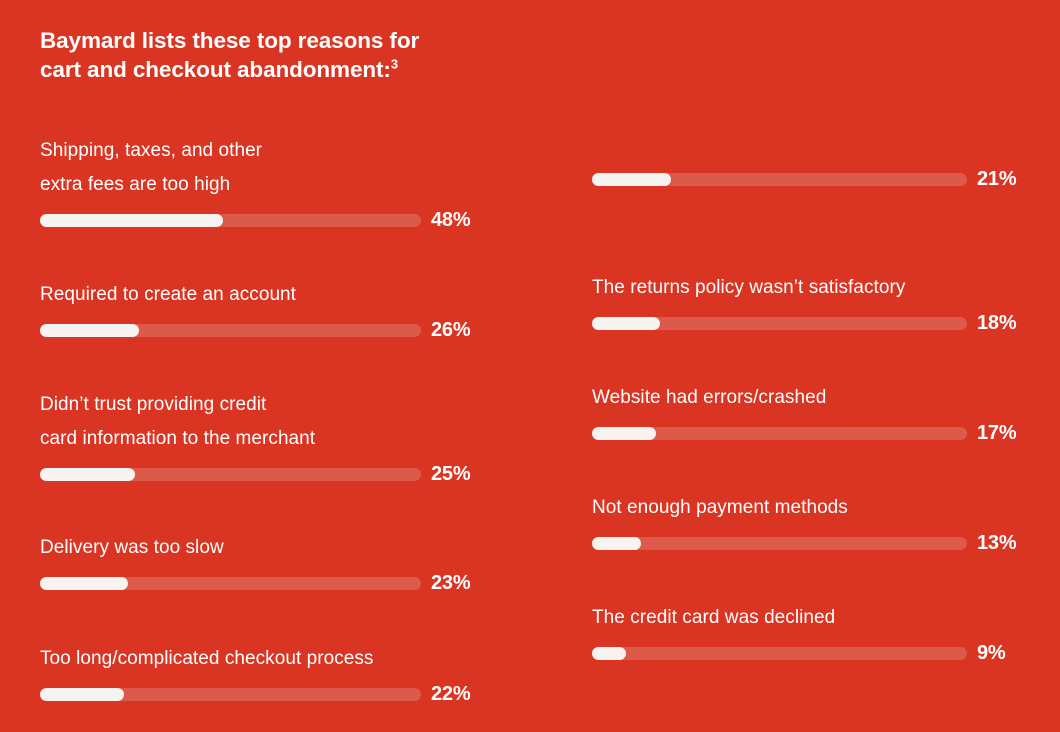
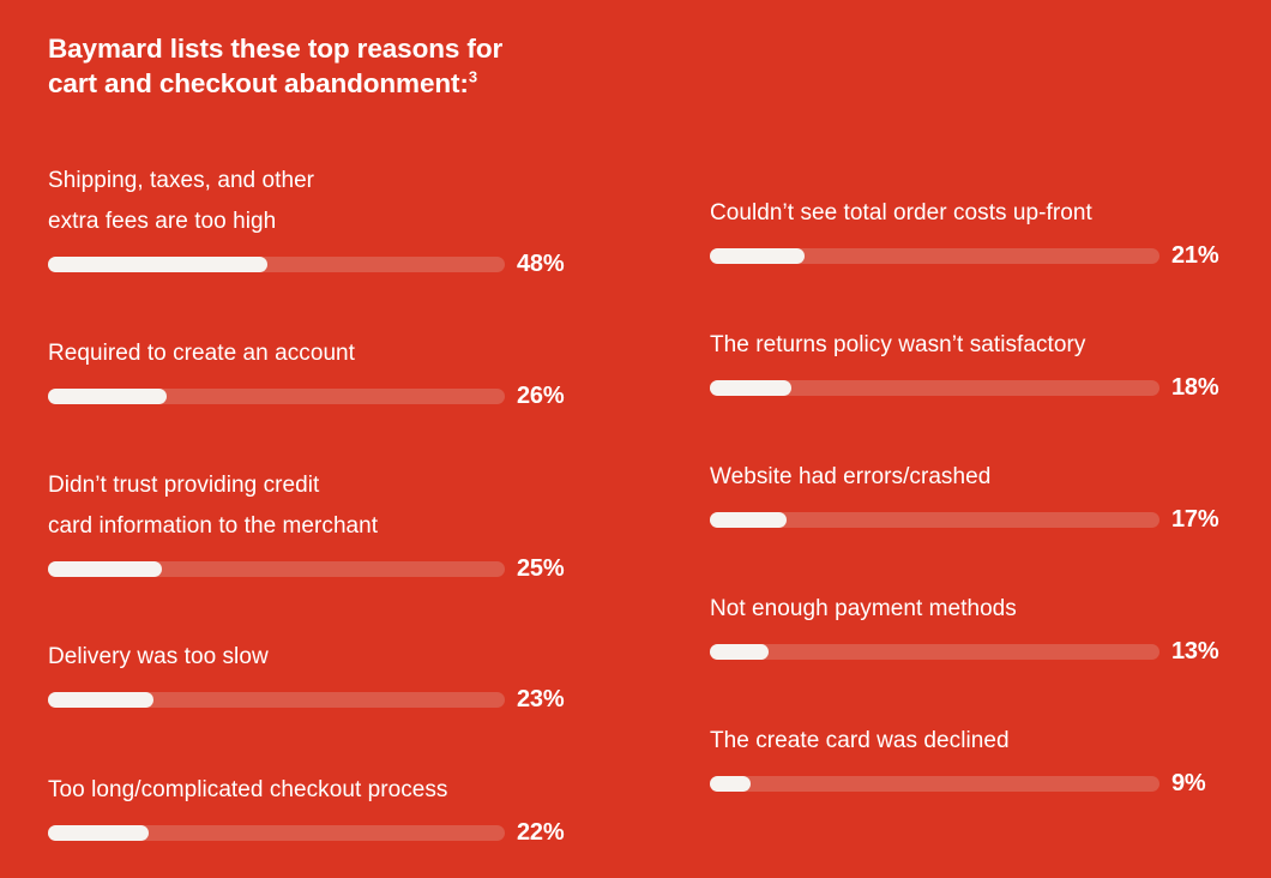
  Baymard lists these top reasons for
  cart and checkout abandonment:3
  Shipping, taxes, and other
  extra fees are too high
  48%
  Required to create an account
  26%
  Didn’t trust providing credit
  card information to the merchant
  25%
  Delivery was too slow
  23%
  Too long/complicated checkout process
  22%
+ Couldn’t see total order costs up-front
  21%
  The returns policy wasn’t satisfactory
  18%
  Website had errors/crashed
  17%
  Not enough payment methods
  13%
- The credit card was declined
+ The create card was declined
  9%
